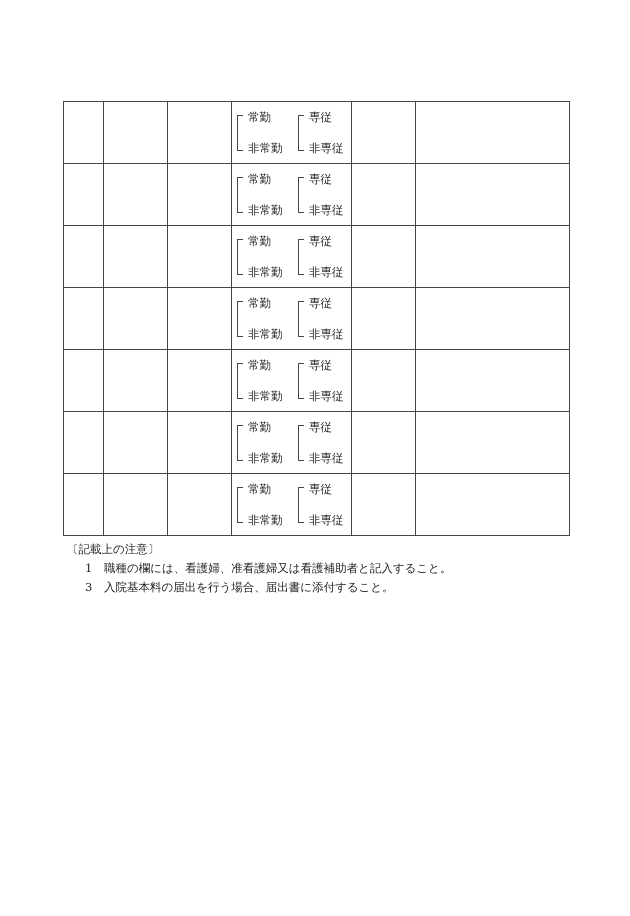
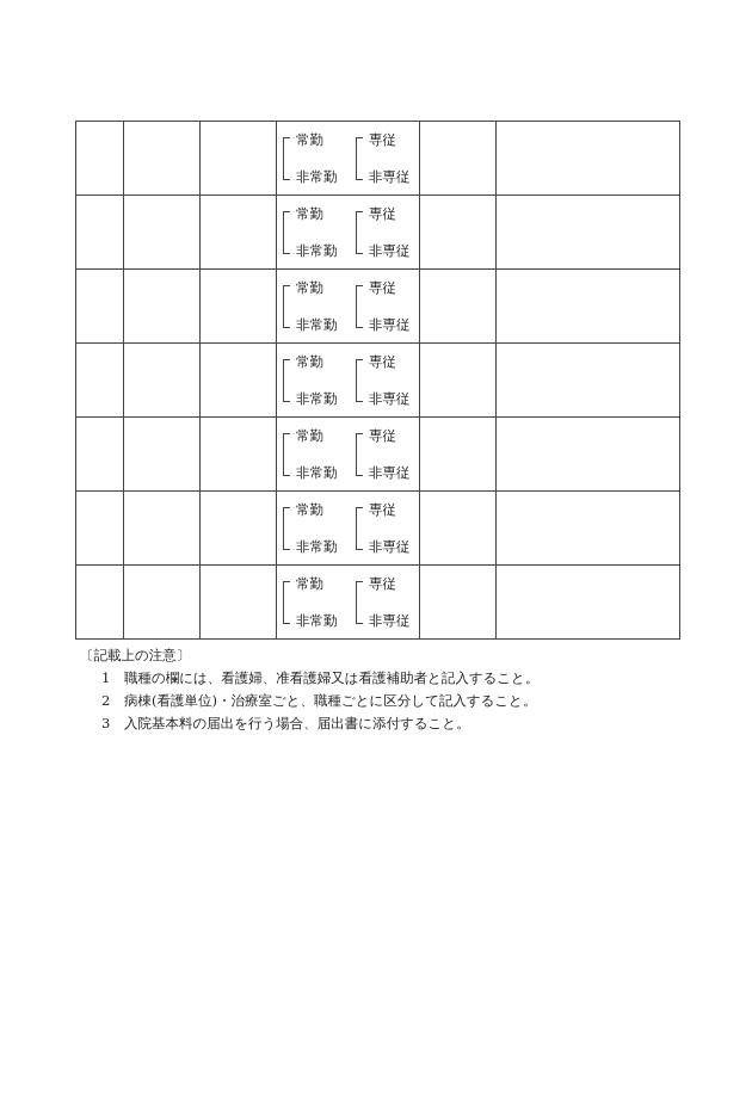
  			常勤非常勤専従非専従
  			常勤非常勤専従非専従
  			常勤非常勤専従非専従
  			常勤非常勤専従非専従
  			常勤非常勤専従非専従
  			常勤非常勤専従非専従
  			常勤非常勤専従非専従
  〔記載上の注意〕
  1
  職種の欄には、看護婦、准看護婦又は看護補助者と記入すること。
+ 2
+ 病棟(看護単位)・治療室ごと、職種ごとに区分して記入すること。
  3
  入院基本料の届出を行う場合、届出書に添付すること。
